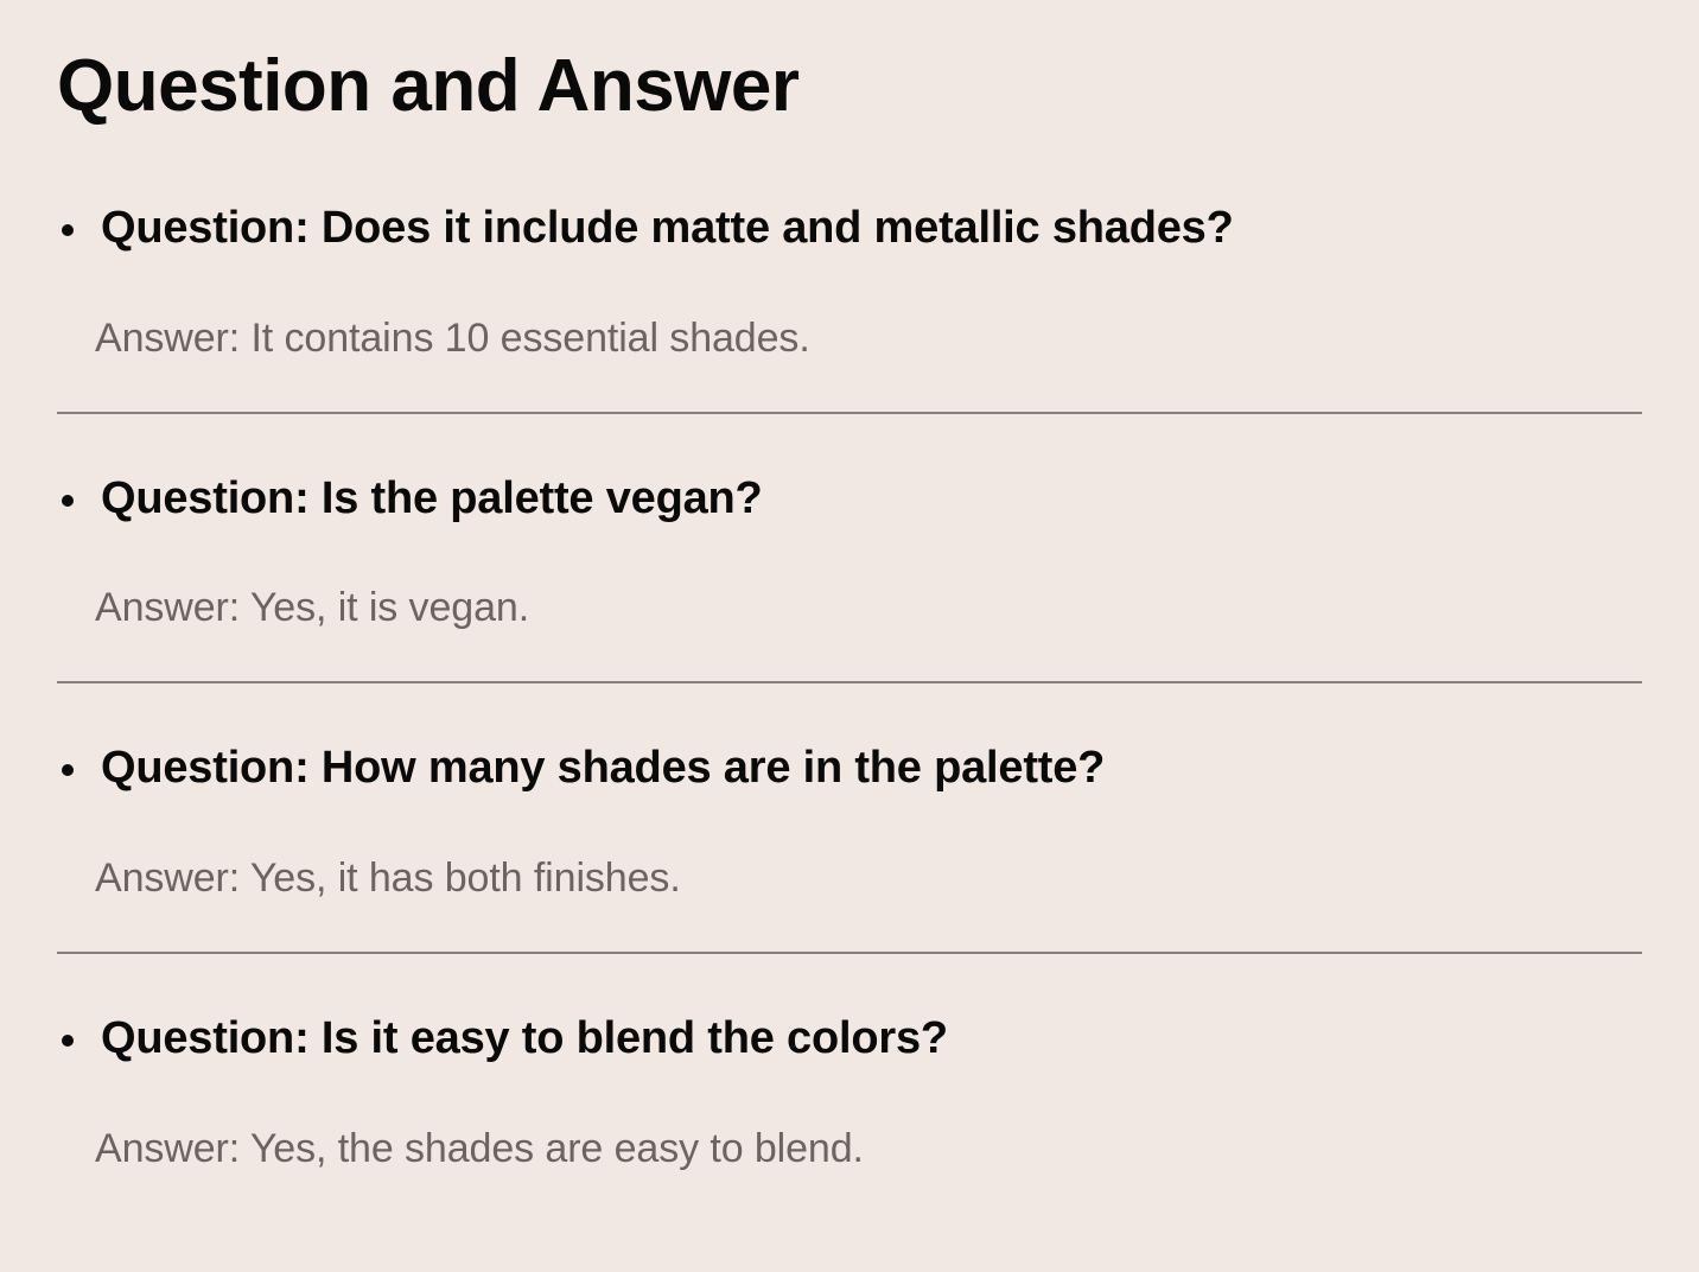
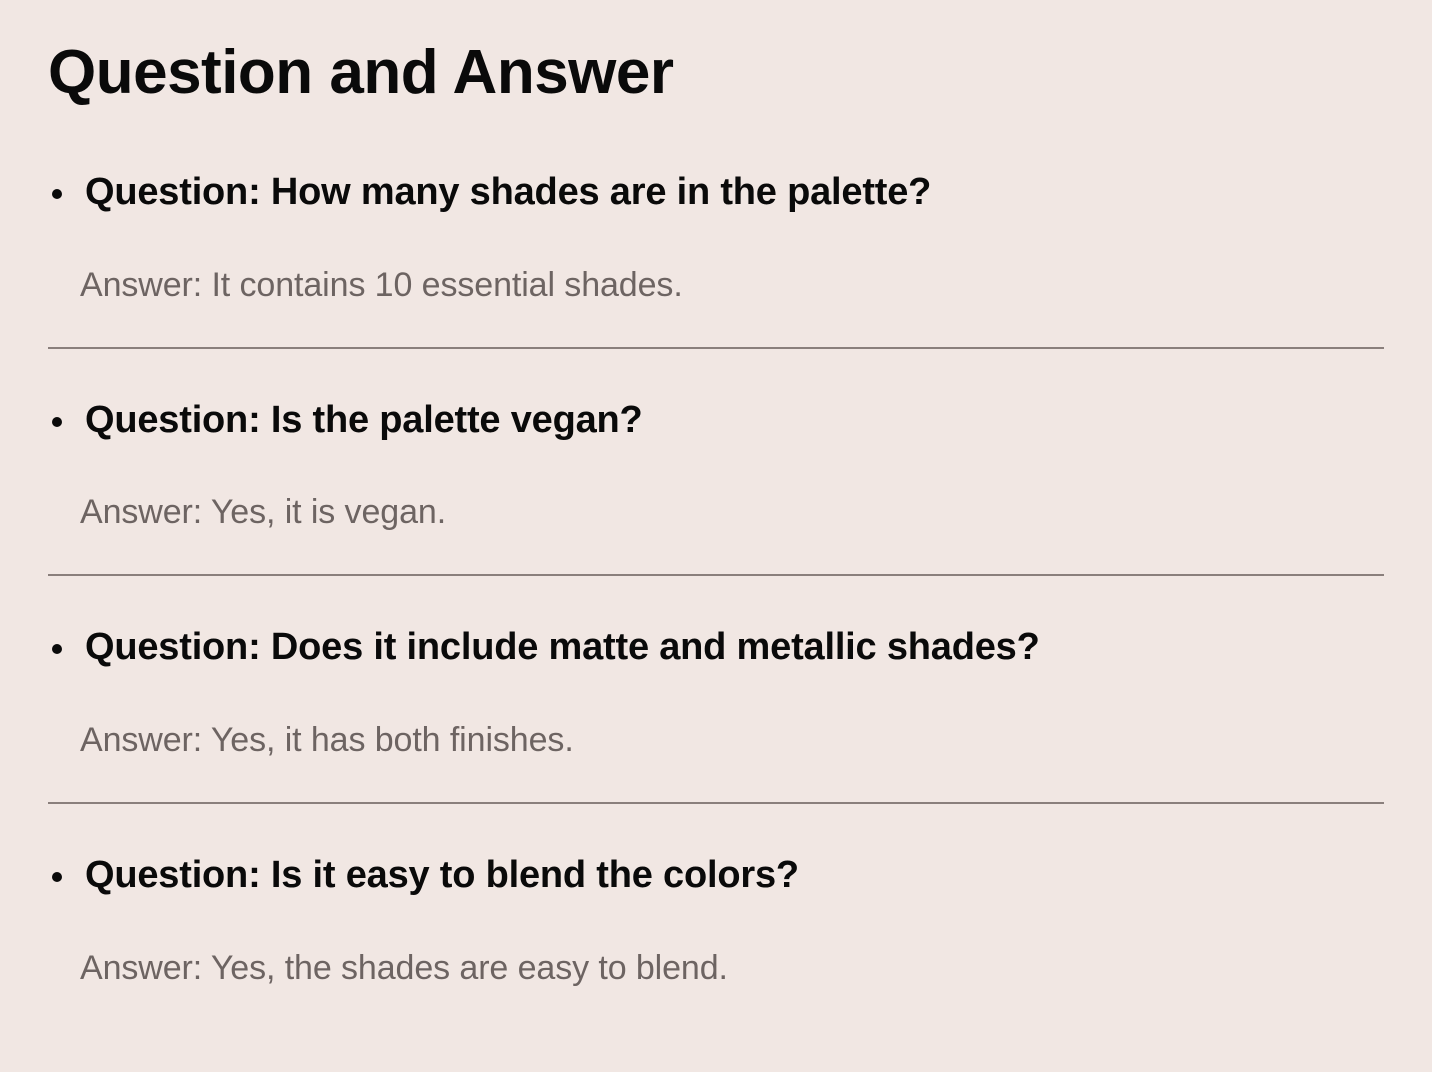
  Question and Answer
- Question: Does it include matte and metallic shades?
+ Question: How many shades are in the palette?
  Answer: It contains 10 essential shades.
  Question: Is the palette vegan?
  Answer: Yes, it is vegan.
- Question: How many shades are in the palette?
+ Question: Does it include matte and metallic shades?
  Answer: Yes, it has both finishes.
  Question: Is it easy to blend the colors?
  Answer: Yes, the shades are easy to blend.
